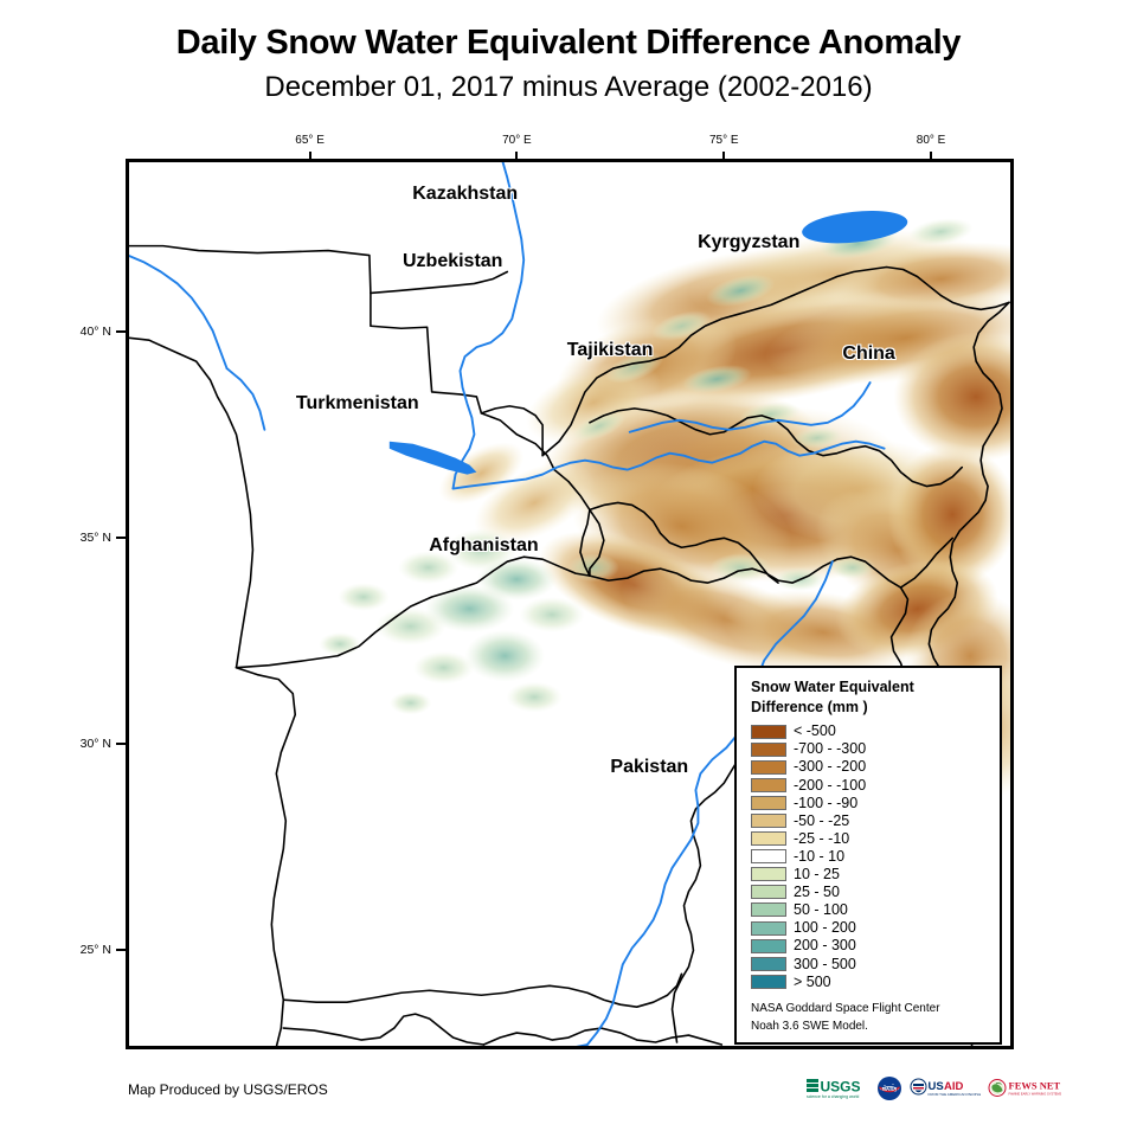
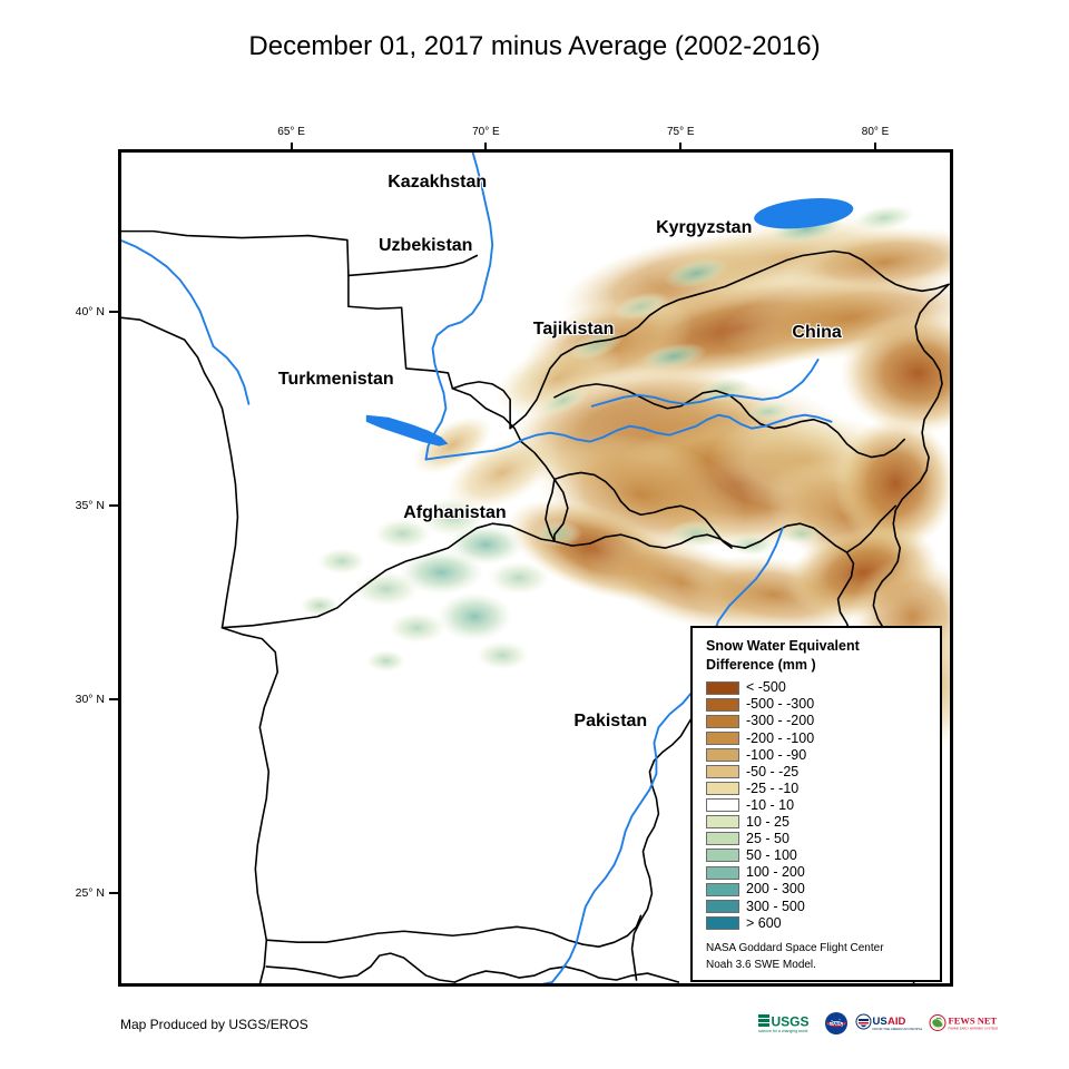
- Daily Snow Water Equivalent Difference Anomaly
  December 01, 2017 minus Average (2002-2016)
  65° E
  70° E
  75° E
  80° E
  40° N
  35° N
  30° N
  25° N
  Kazakhstan
  Uzbekistan
  Kyrgyzstan
  China
  Tajikistan
  Turkmenistan
  Afghanistan
  Pakistan
  Snow Water Equivalent
  Difference (mm )
  < -500
- -700 - -300
+ -500 - -300
  -300 - -200
  -200 - -100
  -100 - -90
  -50 - -25
  -25 - -10
  -10 - 10
  10 - 25
  25 - 50
  50 - 100
  100 - 200
  200 - 300
  300 - 500
- > 500
+ > 600
  NASA Goddard Space Flight Center
  Noah 3.6 SWE Model.
  Map Produced by USGS/EROS
  USGS
  US
  AID
  FEWS NET
